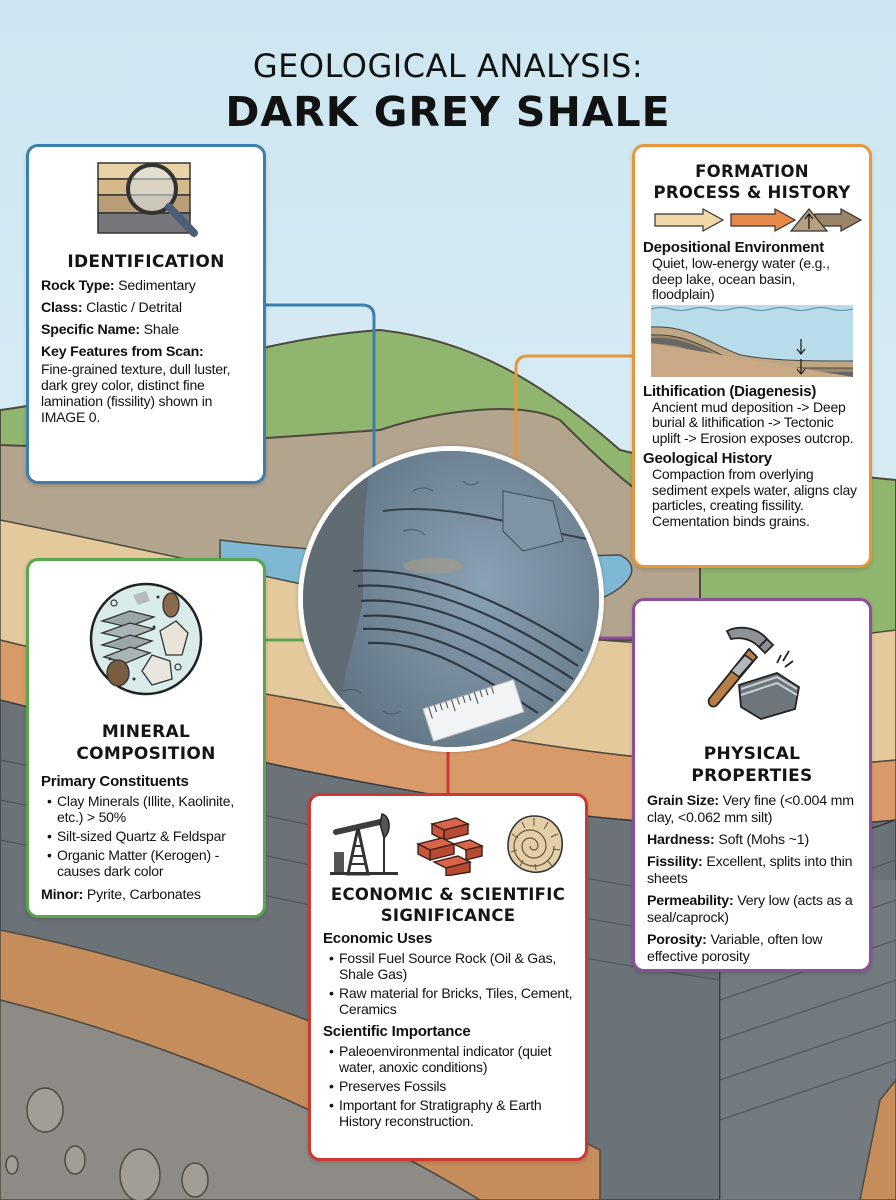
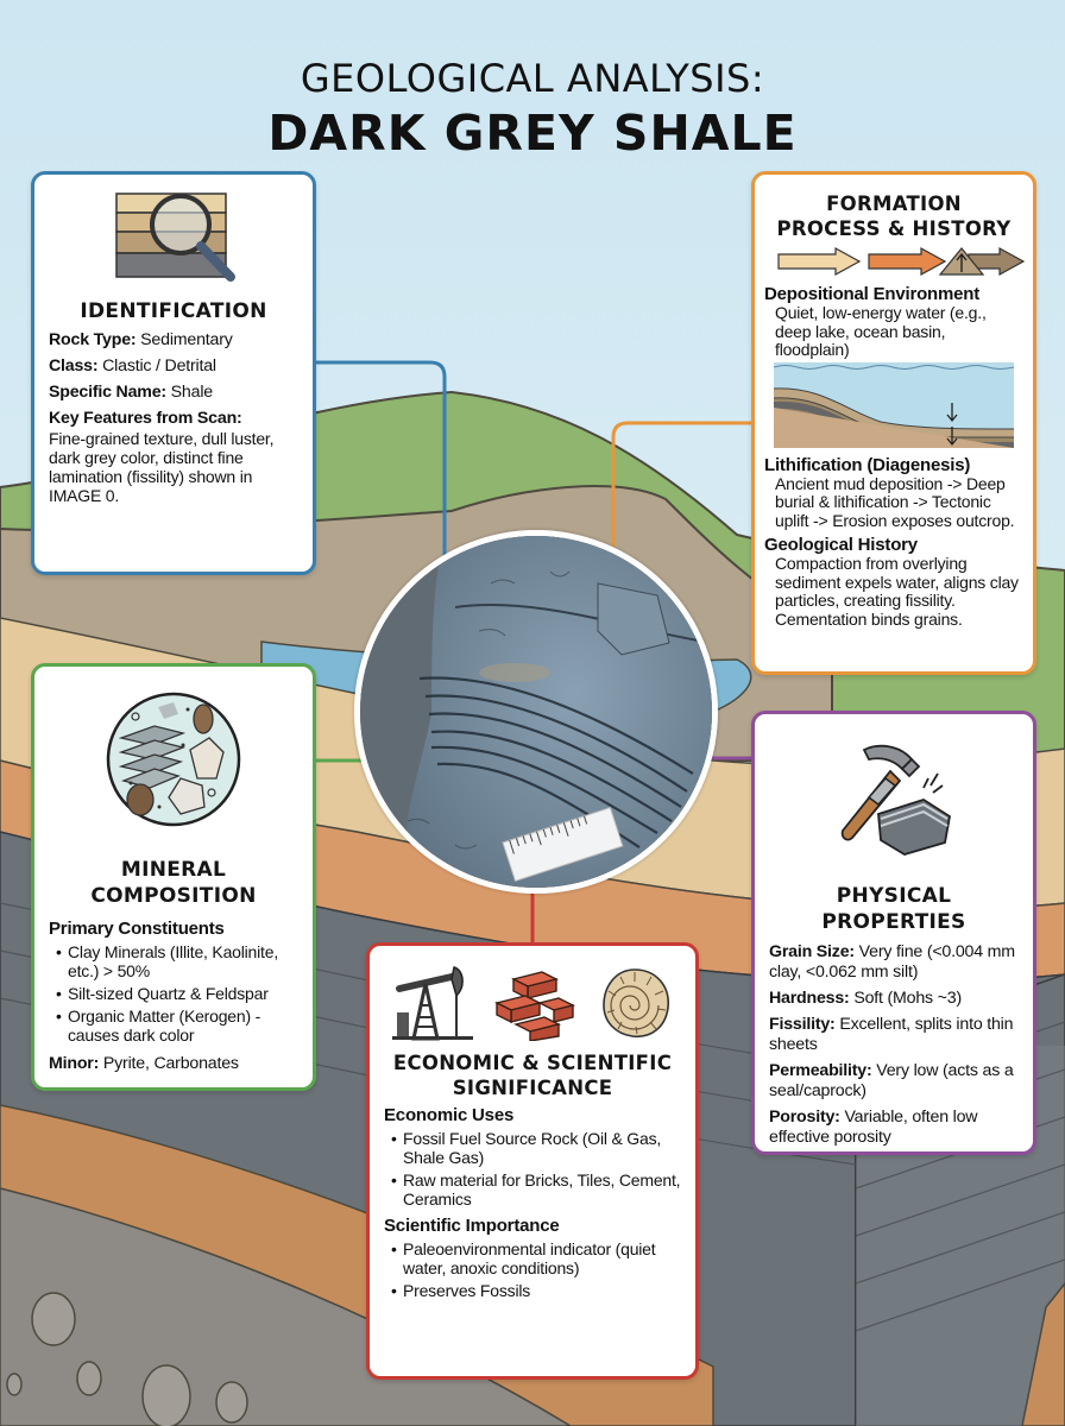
  GEOLOGICAL ANALYSIS:
  DARK GREY SHALE
  IDENTIFICATION
  Rock Type: Sedimentary
  Class: Clastic / Detrital
  Specific Name: Shale
  Key Features from Scan:
  Fine-grained texture, dull luster, dark grey color, distinct fine lamination (fissility) shown in IMAGE 0.
  FORMATION
  PROCESS & HISTORY
  Depositional Environment
  Quiet, low-energy water (e.g., deep lake, ocean basin, floodplain)
  Lithification (Diagenesis)
  Ancient mud deposition -> Deep burial & lithification -> Tectonic uplift -> Erosion exposes outcrop.
  Geological History
  Compaction from overlying sediment expels water, aligns clay particles, creating fissility. Cementation binds grains.
  MINERAL
  COMPOSITION
  Primary Constituents
  Clay Minerals (Illite, Kaolinite, etc.) > 50%
  Silt-sized Quartz & Feldspar
  Organic Matter (Kerogen) - causes dark color
  Minor: Pyrite, Carbonates
  PHYSICAL
  PROPERTIES
  Grain Size: Very fine (<0.004 mm clay, <0.062 mm silt)
- Hardness: Soft (Mohs ~1)
+ Hardness: Soft (Mohs ~3)
  Fissility: Excellent, splits into thin sheets
  Permeability: Very low (acts as a seal/caprock)
  Porosity: Variable, often low effective porosity
  ECONOMIC & SCIENTIFIC
  SIGNIFICANCE
  Economic Uses
  Fossil Fuel Source Rock (Oil & Gas, Shale Gas)
  Raw material for Bricks, Tiles, Cement, Ceramics
  Scientific Importance
  Paleoenvironmental indicator (quiet water, anoxic conditions)
  Preserves Fossils
- Important for Stratigraphy & Earth History reconstruction.
